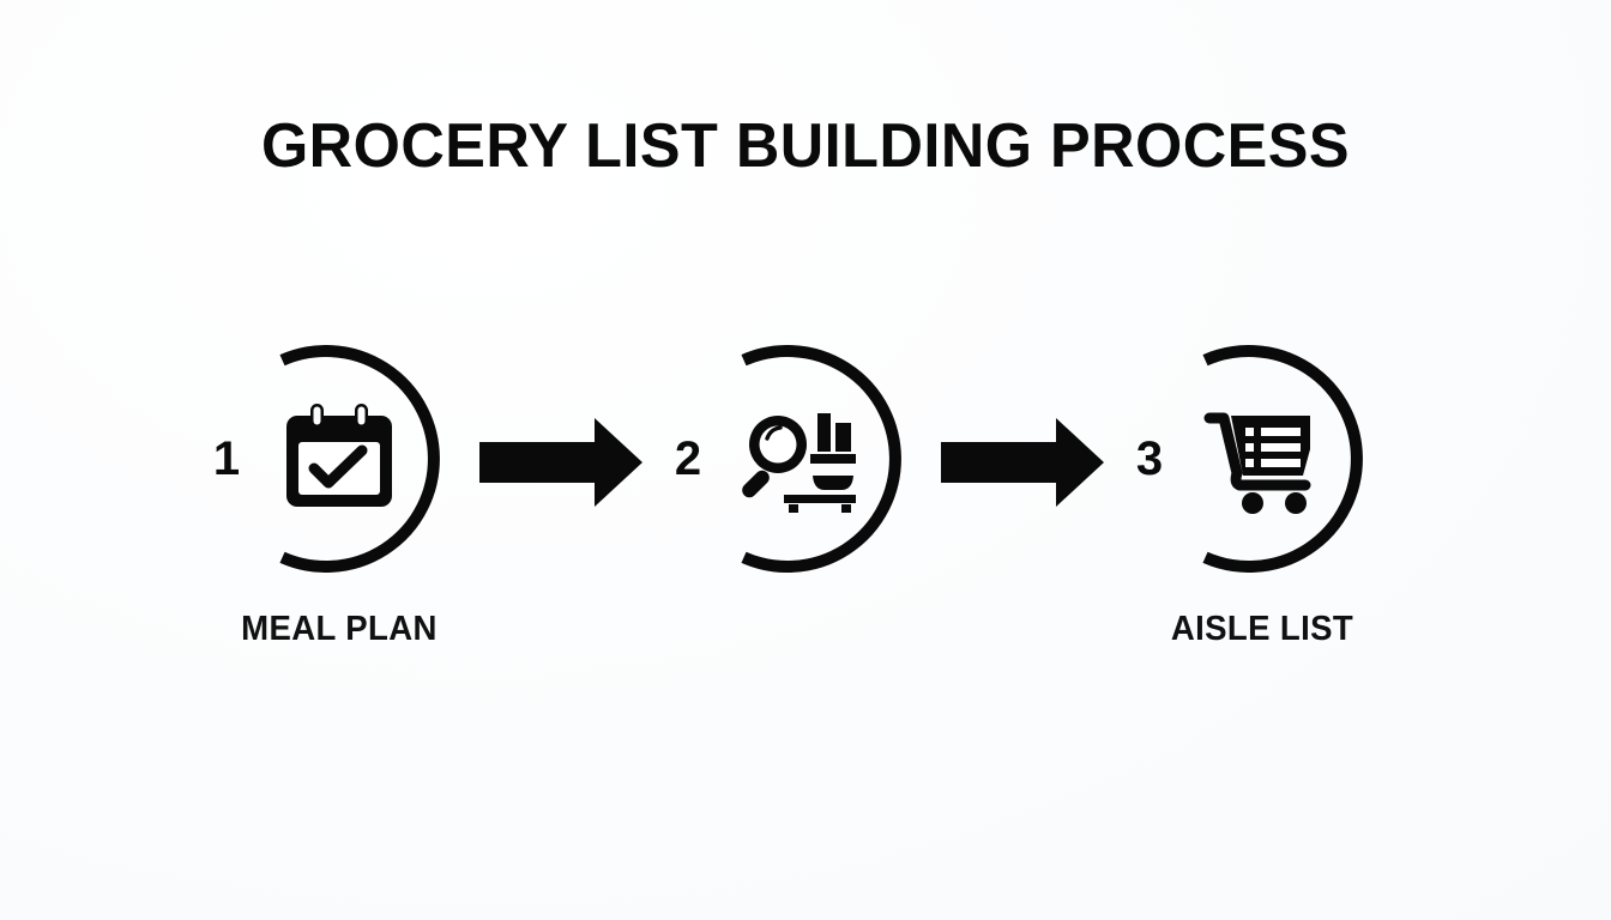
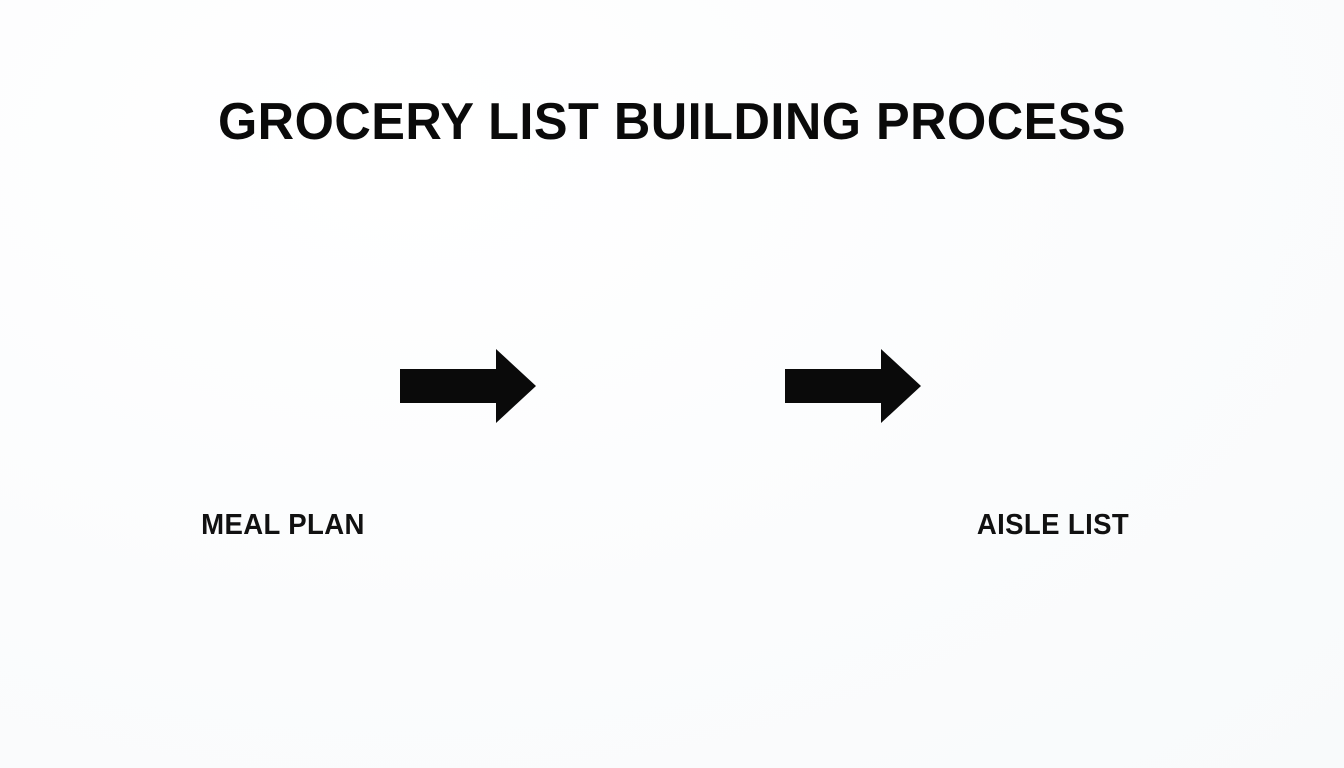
  GROCERY LIST BUILDING PROCESS
- 1
- 2
- 3
  MEAL PLAN
  AISLE LIST
